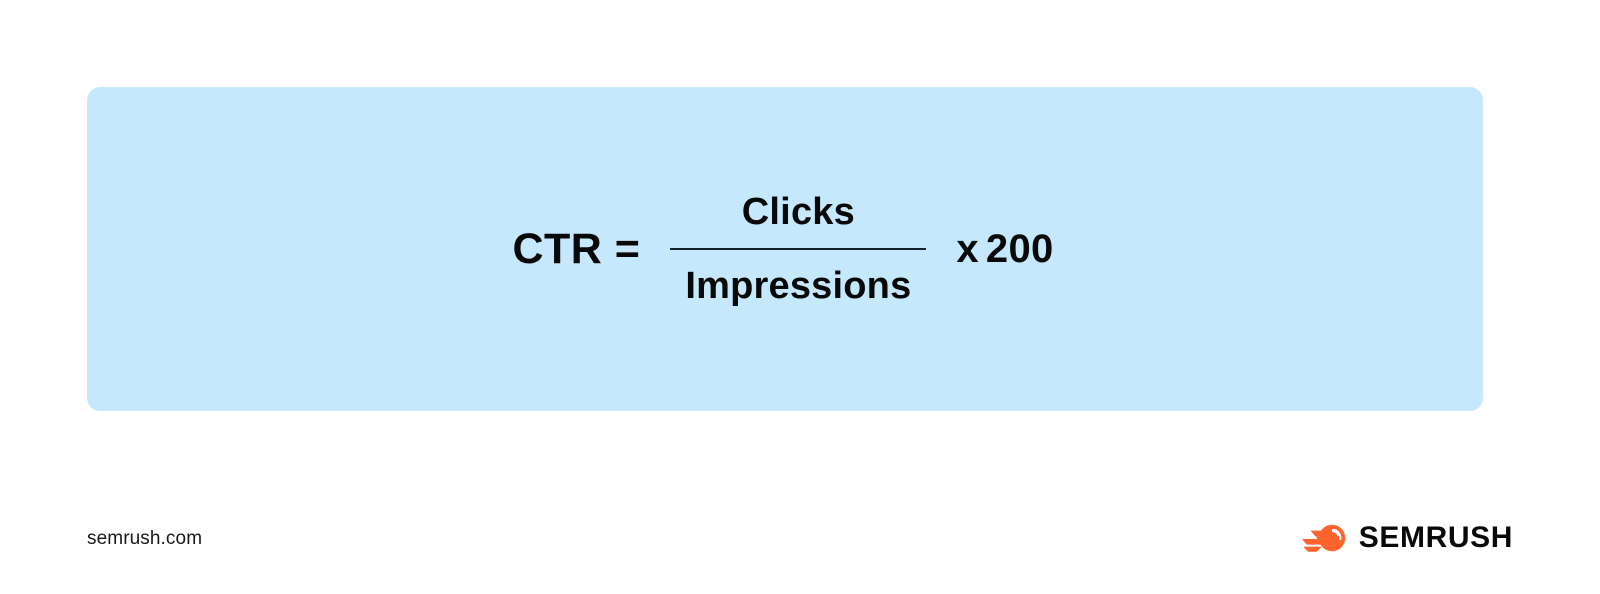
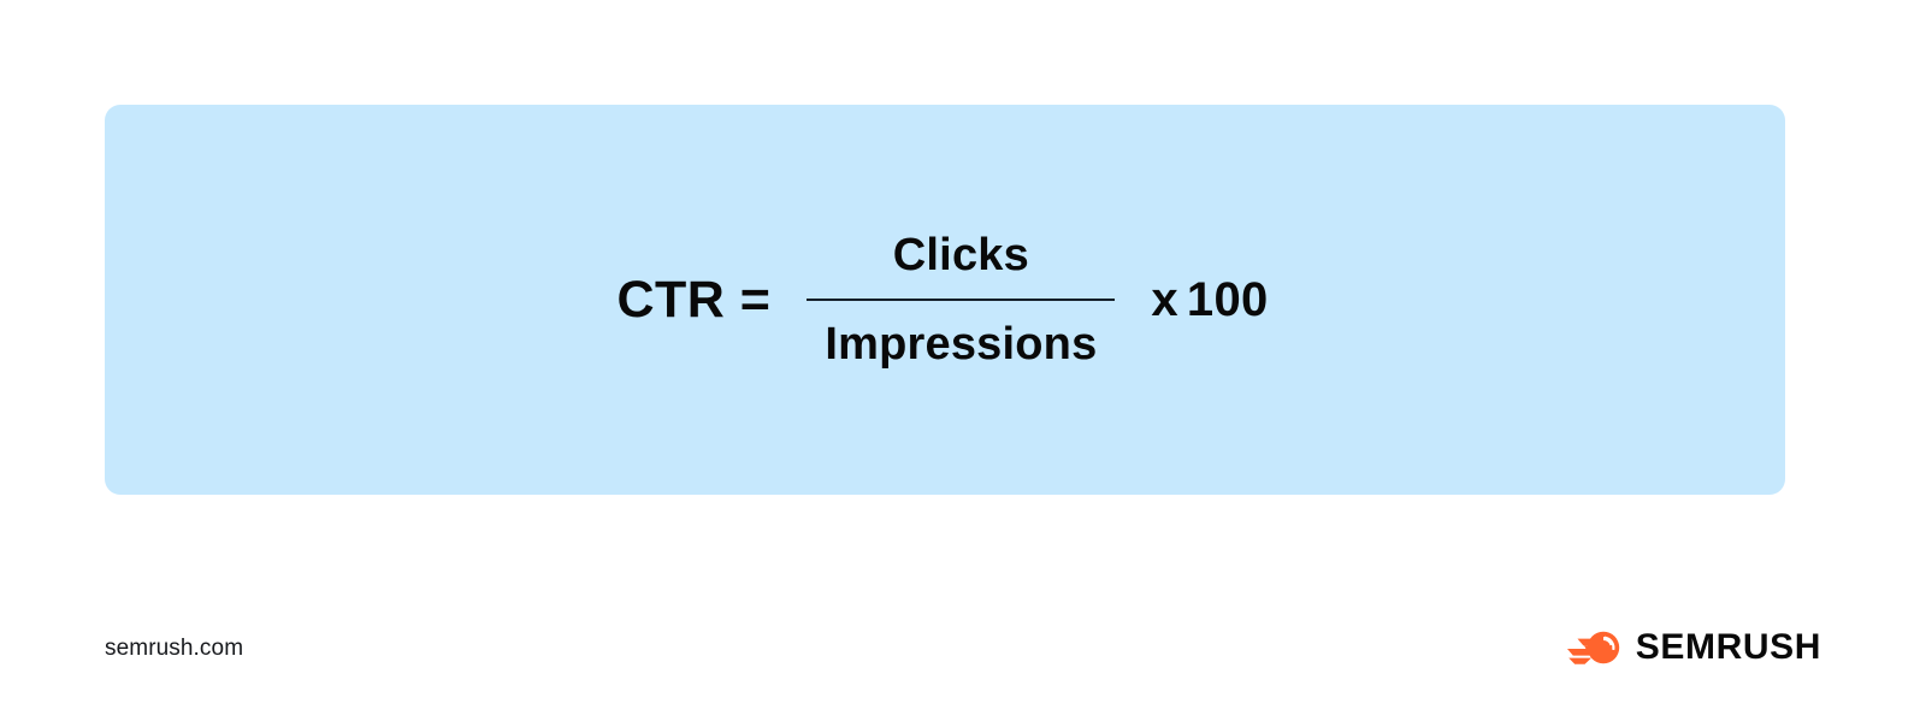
  CTR =
  Clicks
  Impressions
- x 200
+ x 100
  semrush.com
  SEMRUSH
